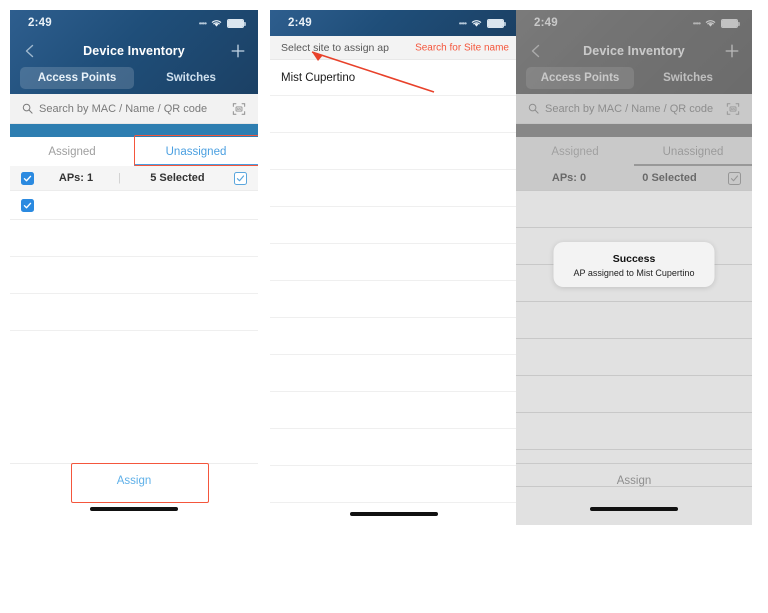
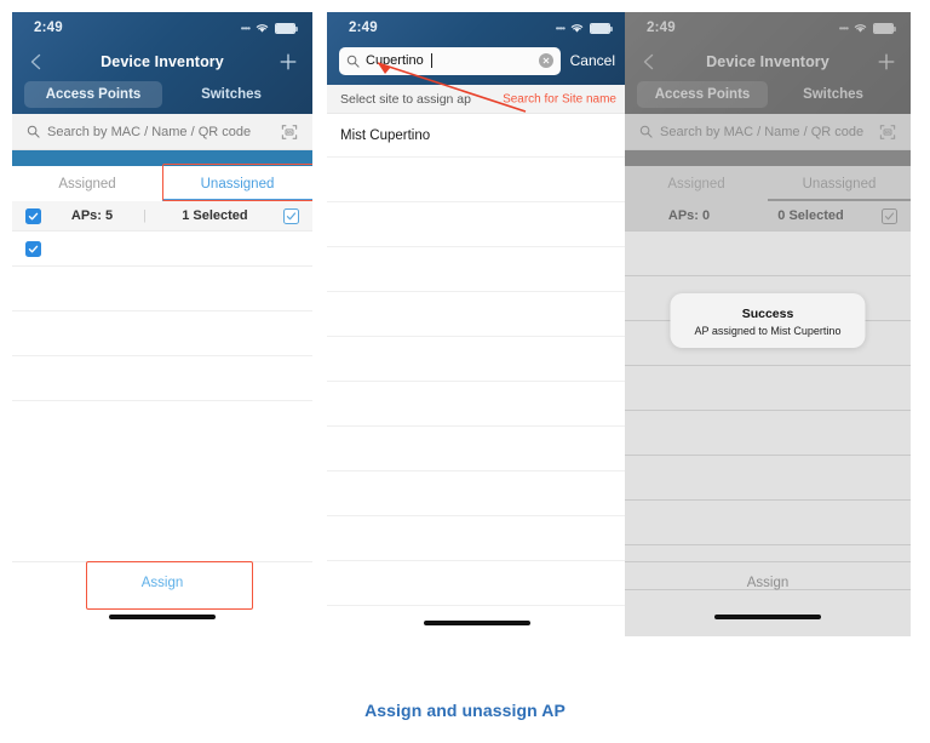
  2:49
  ••••
  Device Inventory
  Access Points
  Switches
  Search by MAC / Name / QR code
  Assigned
  Unassigned
- APs: 1
+ APs: 5
  |
- 5 Selected
+ 1 Selected
  Assign
  2:49
  ••••
+ Cupertino
+ Cancel
  Select site to assign ap
  Search for Site name
  Mist Cupertino
  2:49
  ••••
  Device Inventory
  Access Points
  Switches
  Search by MAC / Name / QR code
  Assigned
  Unassigned
  APs: 0
  0 Selected
  Success
  AP assigned to Mist Cupertino
  Assign
+ Assign and unassign AP
